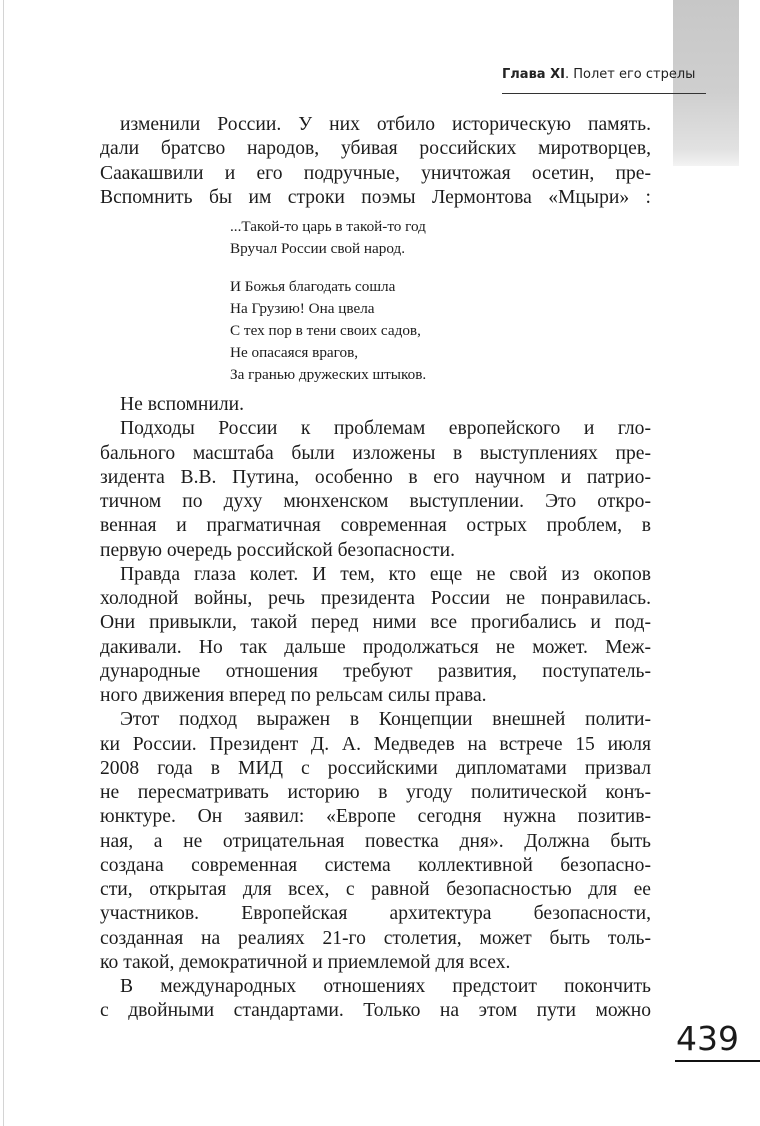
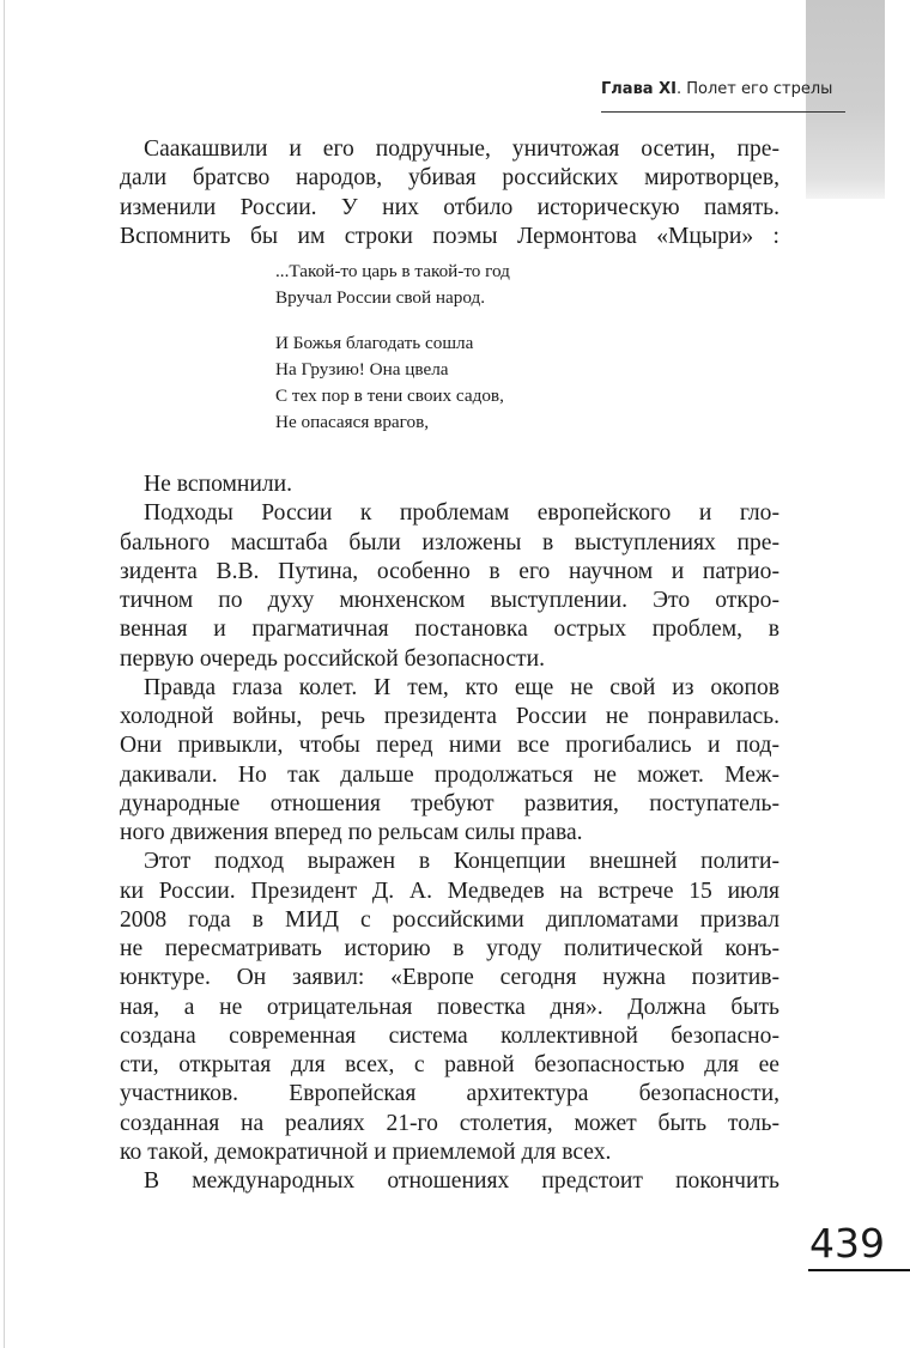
  Глава XI. Полет его стрелы
- изменили России. У них отбило историческую память.
+ Саакашвили и его подручные, уничтожая осетин, пре-
  дали братсво народов, убивая российских миротворцев,
- Саакашвили и его подручные, уничтожая осетин, пре-
+ изменили России. У них отбило историческую память.
  Вспомнить бы им строки поэмы Лермонтова «Мцыри» :
  ...Такой-то царь в такой-то год
  Вручал России свой народ.
  И Божья благодать сошла
  На Грузию! Она цвела
  С тех пор в тени своих садов,
  Не опасаяся врагов,
- За гранью дружеских штыков.
  Не вспомнили.
  Подходы России к проблемам европейского и гло-
  бального масштаба были изложены в выступлениях пре-
  зидента В.В. Путина, особенно в его научном и патрио-
  тичном по духу мюнхенском выступлении. Это откро-
- венная и прагматичная современная острых проблем, в
+ венная и прагматичная постановка острых проблем, в
  первую очередь российской безопасности.
  Правда глаза колет. И тем, кто еще не свой из окопов
  холодной войны, речь президента России не понравилась.
- Они привыкли, такой перед ними все прогибались и под-
+ Они привыкли, чтобы перед ними все прогибались и под-
  дакивали. Но так дальше продолжаться не может. Меж-
  дународные отношения требуют развития, поступатель-
  ного движения вперед по рельсам силы права.
  Этот подход выражен в Концепции внешней полити-
  ки России. Президент Д. А. Медведев на встрече 15 июля
  2008 года в МИД с российскими дипломатами призвал
  не пересматривать историю в угоду политической конъ-
  юнктуре. Он заявил: «Европе сегодня нужна позитив-
  ная, а не отрицательная повестка дня». Должна быть
  создана современная система коллективной безопасно-
  сти, открытая для всех, с равной безопасностью для ее
  участников. Европейская архитектура безопасности,
  созданная на реалиях 21-го столетия, может быть толь-
  ко такой, демократичной и приемлемой для всех.
  В международных отношениях предстоит покончить
- с двойными стандартами. Только на этом пути можно
  439
